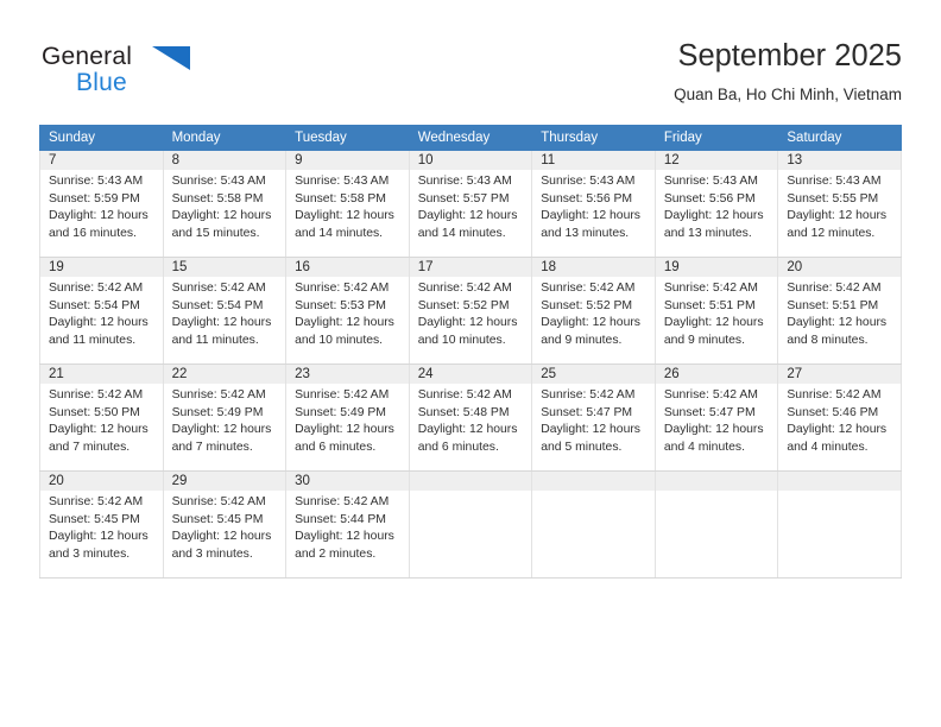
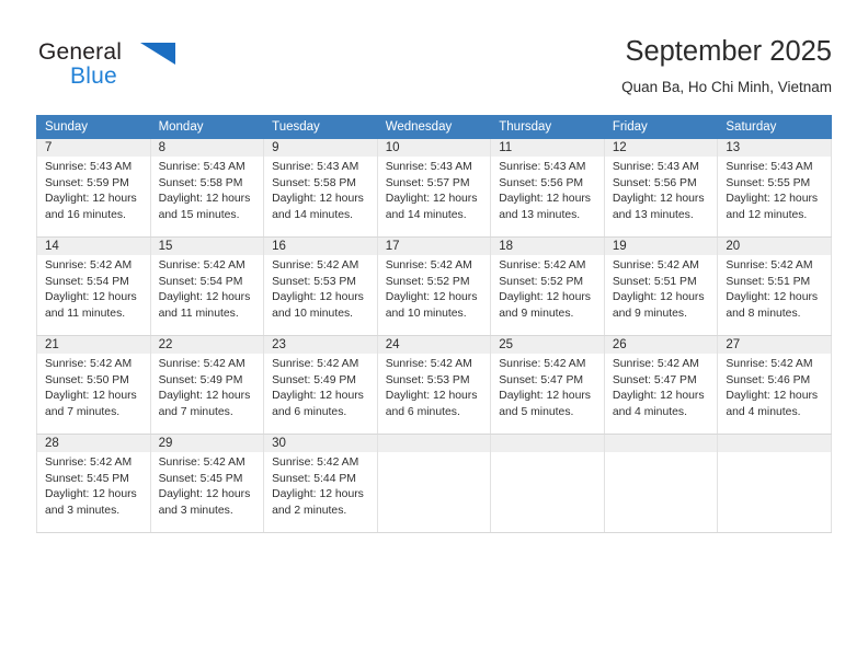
  General
  Blue
  September 2025
  Quan Ba, Ho Chi Minh, Vietnam
  Sunday	Monday	Tuesday	Wednesday	Thursday	Friday	Saturday
  7Sunrise: 5:43 AMSunset: 5:59 PMDaylight: 12 hours and 16 minutes.	8Sunrise: 5:43 AMSunset: 5:58 PMDaylight: 12 hours and 15 minutes.	9Sunrise: 5:43 AMSunset: 5:58 PMDaylight: 12 hours and 14 minutes.	10Sunrise: 5:43 AMSunset: 5:57 PMDaylight: 12 hours and 14 minutes.	11Sunrise: 5:43 AMSunset: 5:56 PMDaylight: 12 hours and 13 minutes.	12Sunrise: 5:43 AMSunset: 5:56 PMDaylight: 12 hours and 13 minutes.	13Sunrise: 5:43 AMSunset: 5:55 PMDaylight: 12 hours and 12 minutes.
- 19Sunrise: 5:42 AMSunset: 5:54 PMDaylight: 12 hours and 11 minutes.	15Sunrise: 5:42 AMSunset: 5:54 PMDaylight: 12 hours and 11 minutes.	16Sunrise: 5:42 AMSunset: 5:53 PMDaylight: 12 hours and 10 minutes.	17Sunrise: 5:42 AMSunset: 5:52 PMDaylight: 12 hours and 10 minutes.	18Sunrise: 5:42 AMSunset: 5:52 PMDaylight: 12 hours and 9 minutes.	19Sunrise: 5:42 AMSunset: 5:51 PMDaylight: 12 hours and 9 minutes.	20Sunrise: 5:42 AMSunset: 5:51 PMDaylight: 12 hours and 8 minutes.
+ 14Sunrise: 5:42 AMSunset: 5:54 PMDaylight: 12 hours and 11 minutes.	15Sunrise: 5:42 AMSunset: 5:54 PMDaylight: 12 hours and 11 minutes.	16Sunrise: 5:42 AMSunset: 5:53 PMDaylight: 12 hours and 10 minutes.	17Sunrise: 5:42 AMSunset: 5:52 PMDaylight: 12 hours and 10 minutes.	18Sunrise: 5:42 AMSunset: 5:52 PMDaylight: 12 hours and 9 minutes.	19Sunrise: 5:42 AMSunset: 5:51 PMDaylight: 12 hours and 9 minutes.	20Sunrise: 5:42 AMSunset: 5:51 PMDaylight: 12 hours and 8 minutes.
- 21Sunrise: 5:42 AMSunset: 5:50 PMDaylight: 12 hours and 7 minutes.	22Sunrise: 5:42 AMSunset: 5:49 PMDaylight: 12 hours and 7 minutes.	23Sunrise: 5:42 AMSunset: 5:49 PMDaylight: 12 hours and 6 minutes.	24Sunrise: 5:42 AMSunset: 5:48 PMDaylight: 12 hours and 6 minutes.	25Sunrise: 5:42 AMSunset: 5:47 PMDaylight: 12 hours and 5 minutes.	26Sunrise: 5:42 AMSunset: 5:47 PMDaylight: 12 hours and 4 minutes.	27Sunrise: 5:42 AMSunset: 5:46 PMDaylight: 12 hours and 4 minutes.
+ 21Sunrise: 5:42 AMSunset: 5:50 PMDaylight: 12 hours and 7 minutes.	22Sunrise: 5:42 AMSunset: 5:49 PMDaylight: 12 hours and 7 minutes.	23Sunrise: 5:42 AMSunset: 5:49 PMDaylight: 12 hours and 6 minutes.	24Sunrise: 5:42 AMSunset: 5:53 PMDaylight: 12 hours and 6 minutes.	25Sunrise: 5:42 AMSunset: 5:47 PMDaylight: 12 hours and 5 minutes.	26Sunrise: 5:42 AMSunset: 5:47 PMDaylight: 12 hours and 4 minutes.	27Sunrise: 5:42 AMSunset: 5:46 PMDaylight: 12 hours and 4 minutes.
- 20Sunrise: 5:42 AMSunset: 5:45 PMDaylight: 12 hours and 3 minutes.	29Sunrise: 5:42 AMSunset: 5:45 PMDaylight: 12 hours and 3 minutes.	30Sunrise: 5:42 AMSunset: 5:44 PMDaylight: 12 hours and 2 minutes.
+ 28Sunrise: 5:42 AMSunset: 5:45 PMDaylight: 12 hours and 3 minutes.	29Sunrise: 5:42 AMSunset: 5:45 PMDaylight: 12 hours and 3 minutes.	30Sunrise: 5:42 AMSunset: 5:44 PMDaylight: 12 hours and 2 minutes.
